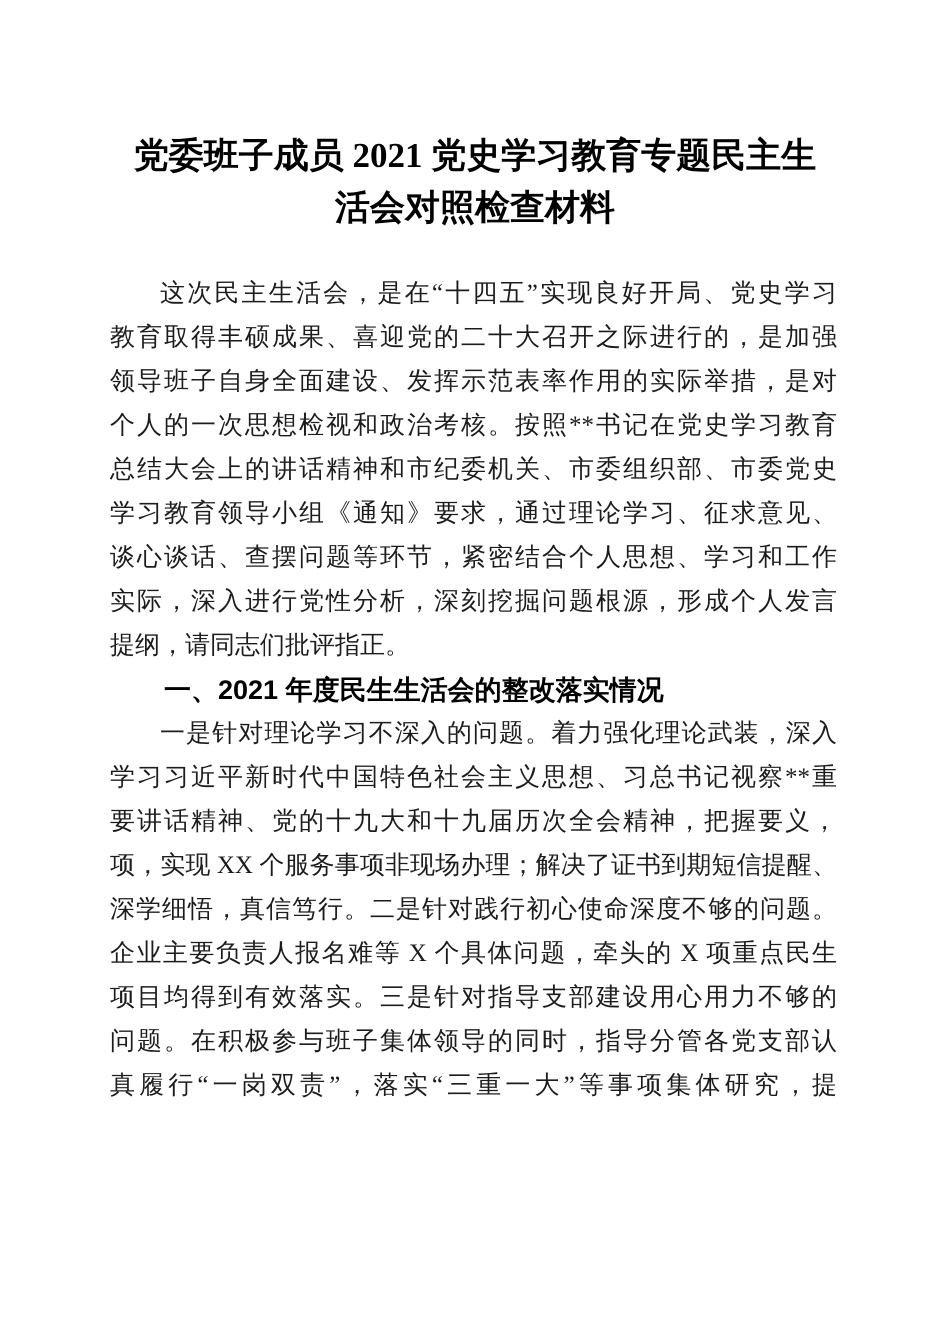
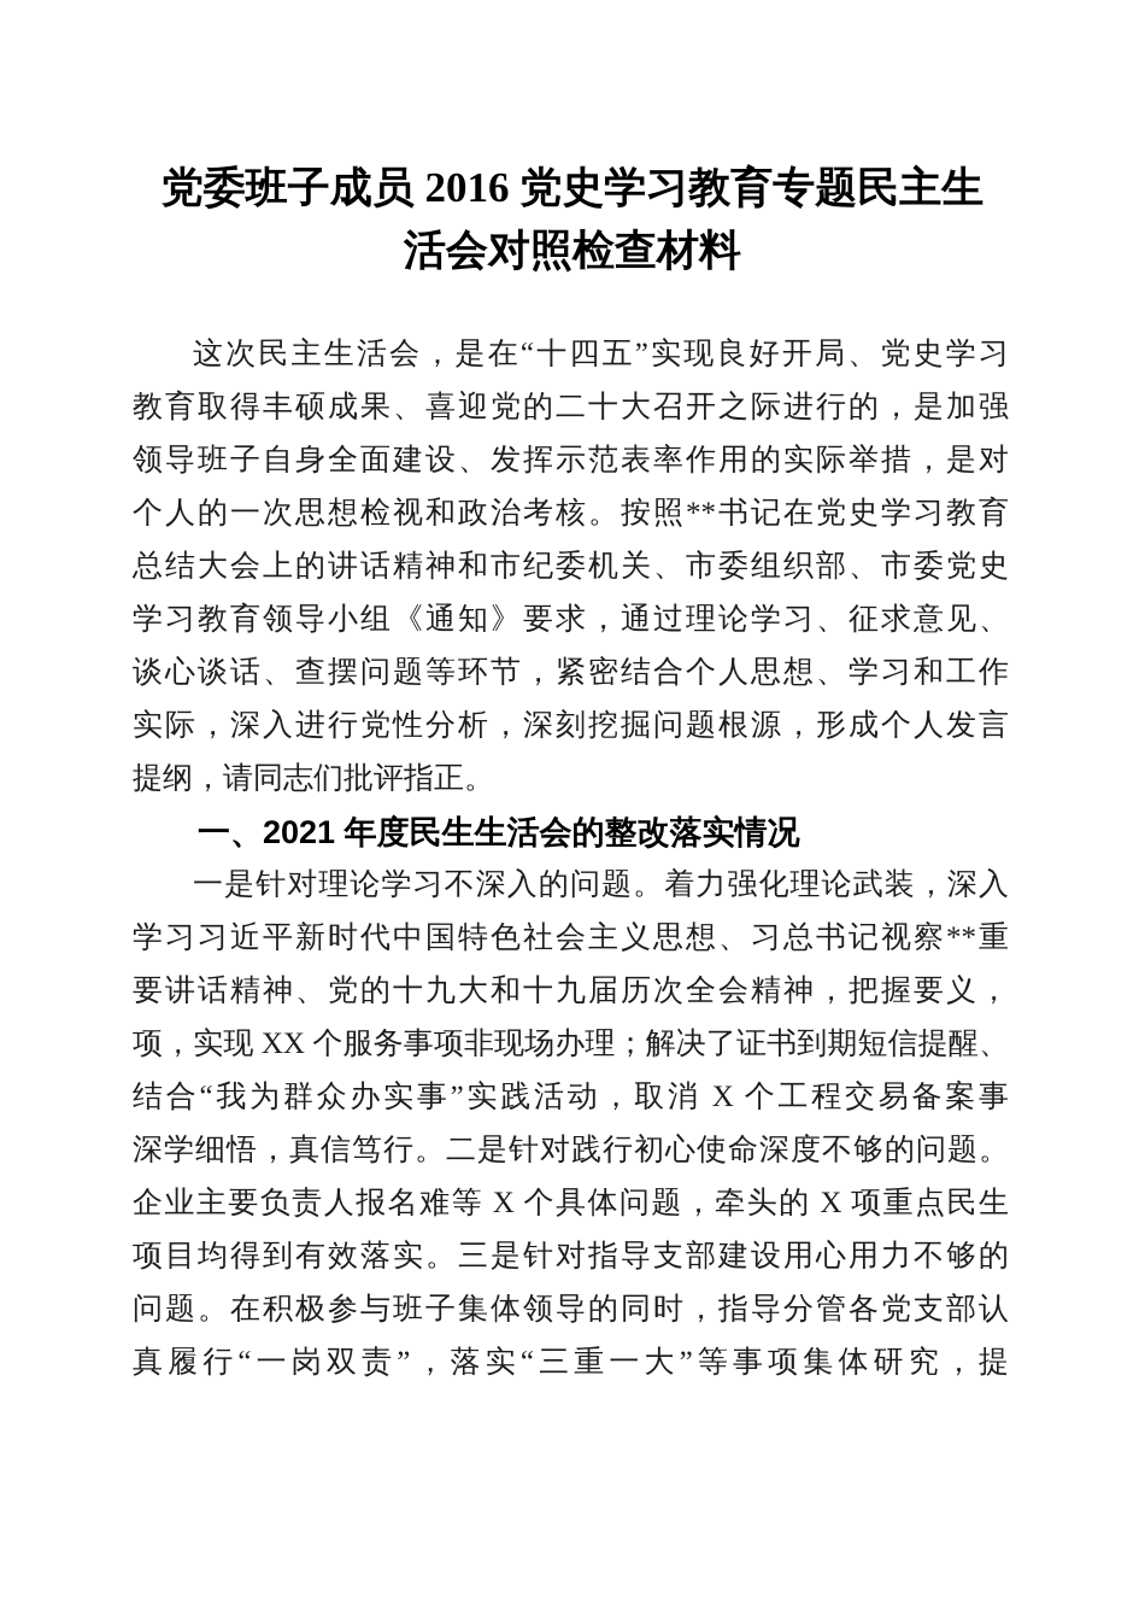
- 党委班子成员 2021 党史学习教育专题民主生
+ 党委班子成员 2016 党史学习教育专题民主生
  活会对照检查材料
  这次民主生活会，是在“十四五”实现良好开局、党史学习
  教育取得丰硕成果、喜迎党的二十大召开之际进行的，是加强
  领导班子自身全面建设、发挥示范表率作用的实际举措，是对
  个人的一次思想检视和政治考核。按照**书记在党史学习教育
  总结大会上的讲话精神和市纪委机关、市委组织部、市委党史
  学习教育领导小组《通知》要求，通过理论学习、征求意见、
  谈心谈话、查摆问题等环节，紧密结合个人思想、学习和工作
  实际，深入进行党性分析，深刻挖掘问题根源，形成个人发言
  提纲，请同志们批评指正。
  一、2021 年度民生生活会的整改落实情况
  一是针对理论学习不深入的问题。着力强化理论武装，深入
  学习习近平新时代中国特色社会主义思想、习总书记视察**重
  要讲话精神、党的十九大和十九届历次全会精神，把握要义，
  项，实现 XX 个服务事项非现场办理；解决了证书到期短信提醒、
+ 结合“我为群众办实事”实践活动，取消 X 个工程交易备案事
  深学细悟，真信笃行。二是针对践行初心使命深度不够的问题。
  企业主要负责人报名难等 X 个具体问题，牵头的 X 项重点民生
  项目均得到有效落实。三是针对指导支部建设用心用力不够的
  问题。在积极参与班子集体领导的同时，指导分管各党支部认
  真履行“一岗双责”，落实“三重一大”等事项集体研究，提
